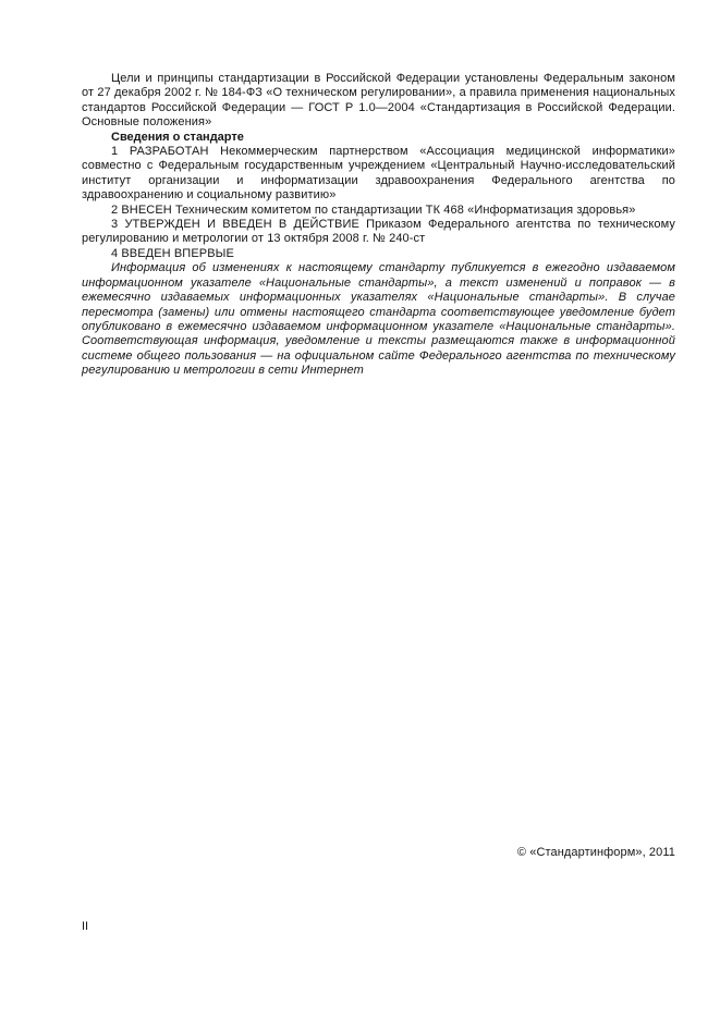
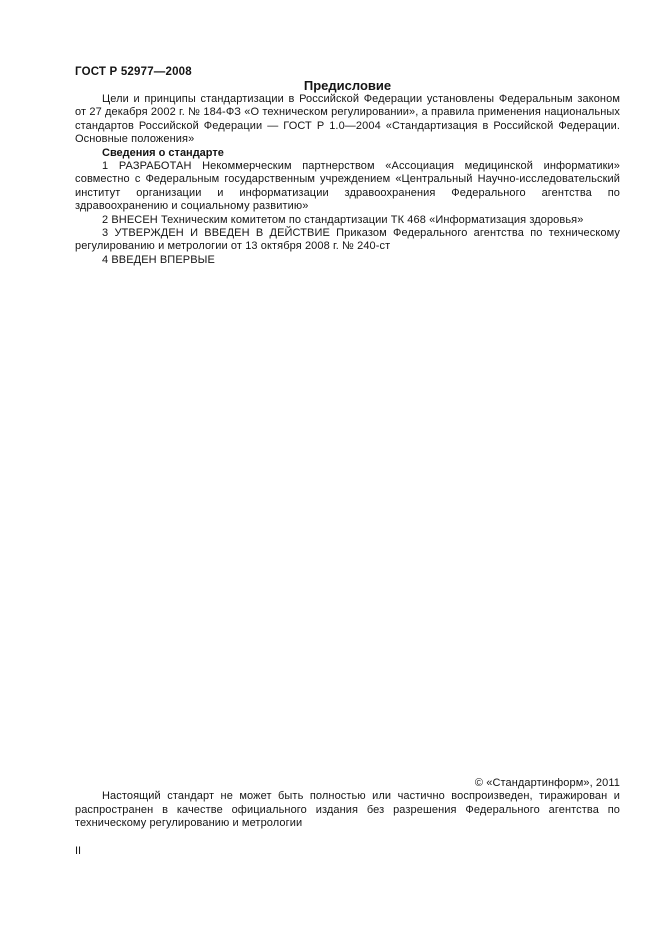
+ ГОСТ Р 52977—2008
+ Предисловие
  Цели и принципы стандартизации в Российской Федерации установлены Федеральным законом от 27 декабря 2002 г. № 184-ФЗ «О техническом регулировании», а правила применения национальных стандартов Российской Федерации — ГОСТ Р 1.0—2004 «Стандартизация в Российской Федерации. Основные положения»
  Сведения о стандарте
  1 РАЗРАБОТАН Некоммерческим партнерством «Ассоциация медицинской информатики» совместно с Федеральным государственным учреждением «Центральный Научно-исследовательский институт организации и информатизации здравоохранения Федерального агентства по здравоохранению и социальному развитию»
  2 ВНЕСЕН Техническим комитетом по стандартизации ТК 468 «Информатизация здоровья»
  3 УТВЕРЖДЕН И ВВЕДЕН В ДЕЙСТВИЕ Приказом Федерального агентства по техническому регулированию и метрологии от 13 октября 2008 г. № 240-ст
  4 ВВЕДЕН ВПЕРВЫЕ
- Информация об изменениях к настоящему стандарту публикуется в ежегодно издаваемом информационном указателе «Национальные стандарты», а текст изменений и поправок — в ежемесячно издаваемых информационных указателях «Национальные стандарты». В случае пересмотра (замены) или отмены настоящего стандарта соответствующее уведомление будет опубликовано в ежемесячно издаваемом информационном указателе «Национальные стандарты». Соответствующая информация, уведомление и тексты размещаются также в информационной системе общего пользования — на официальном сайте Федерального агентства по техническому регулированию и метрологии в сети Интернет
  © «Стандартинформ», 2011
+ Настоящий стандарт не может быть полностью или частично воспроизведен, тиражирован и распространен в качестве официального издания без разрешения Федерального агентства по техническому регулированию и метрологии
  II
